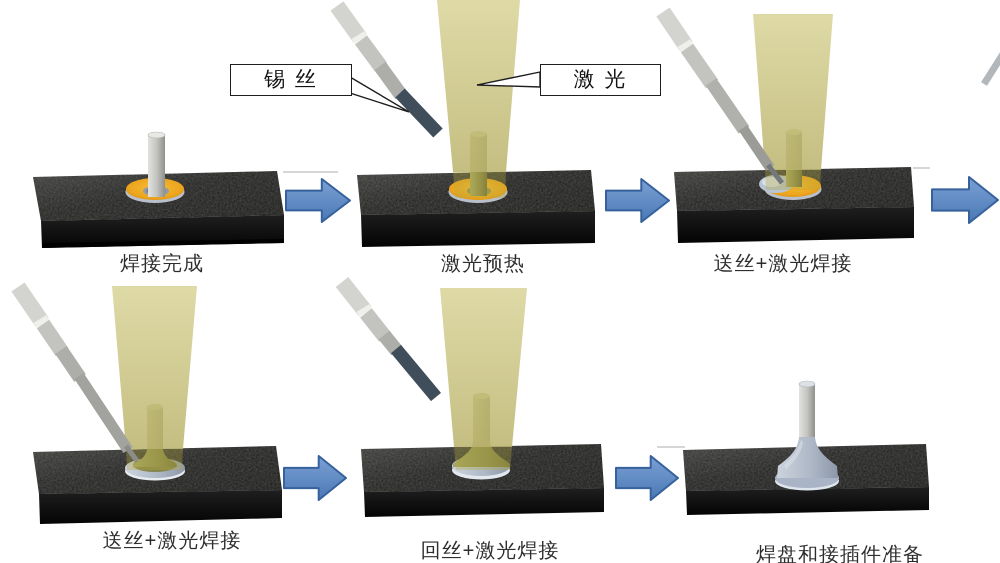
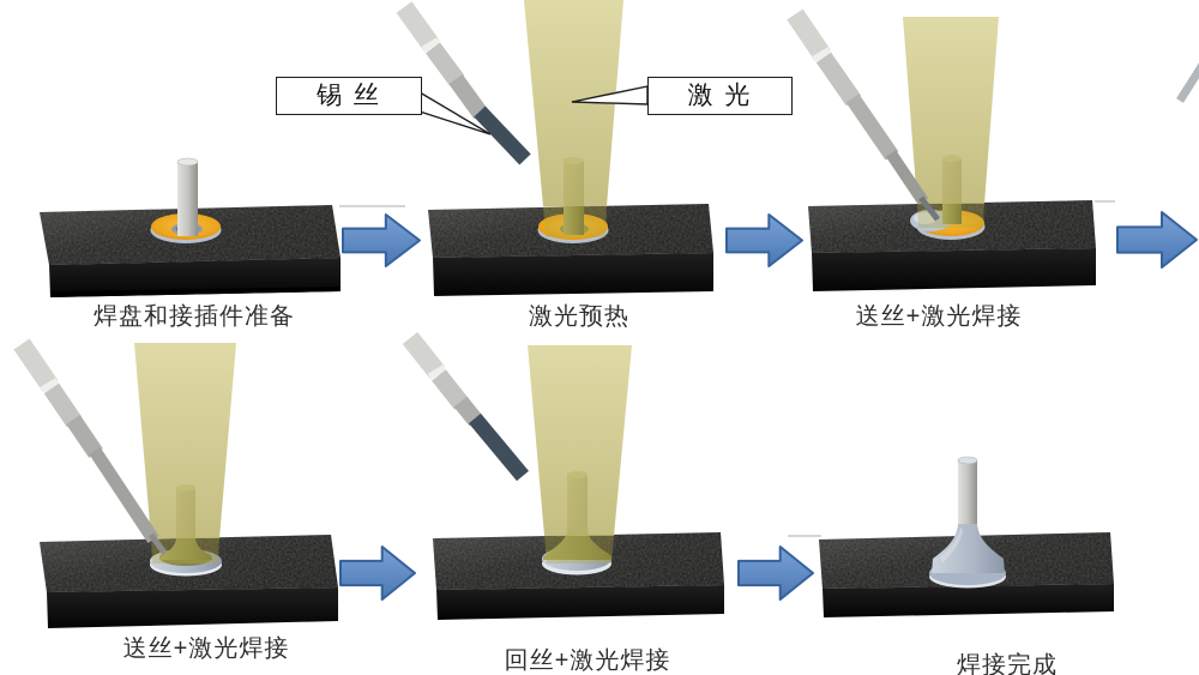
  锡 丝
  激 光
- 焊接完成
+ 焊盘和接插件准备
  激光预热
  送丝+激光焊接
  送丝+激光焊接
  回丝+激光焊接
- 焊盘和接插件准备
+ 焊接完成
